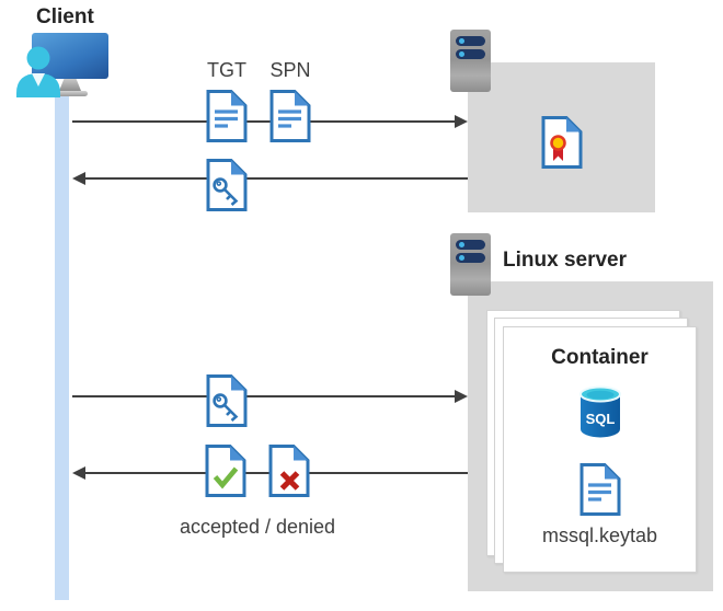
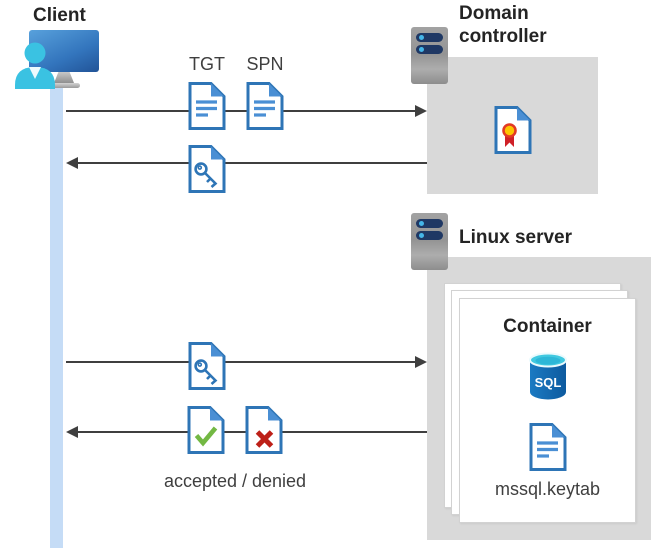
  Client
  TGT
  SPN
+ Domain controller
  Linux server
  Container
  SQL
  mssql.keytab
  accepted / denied
